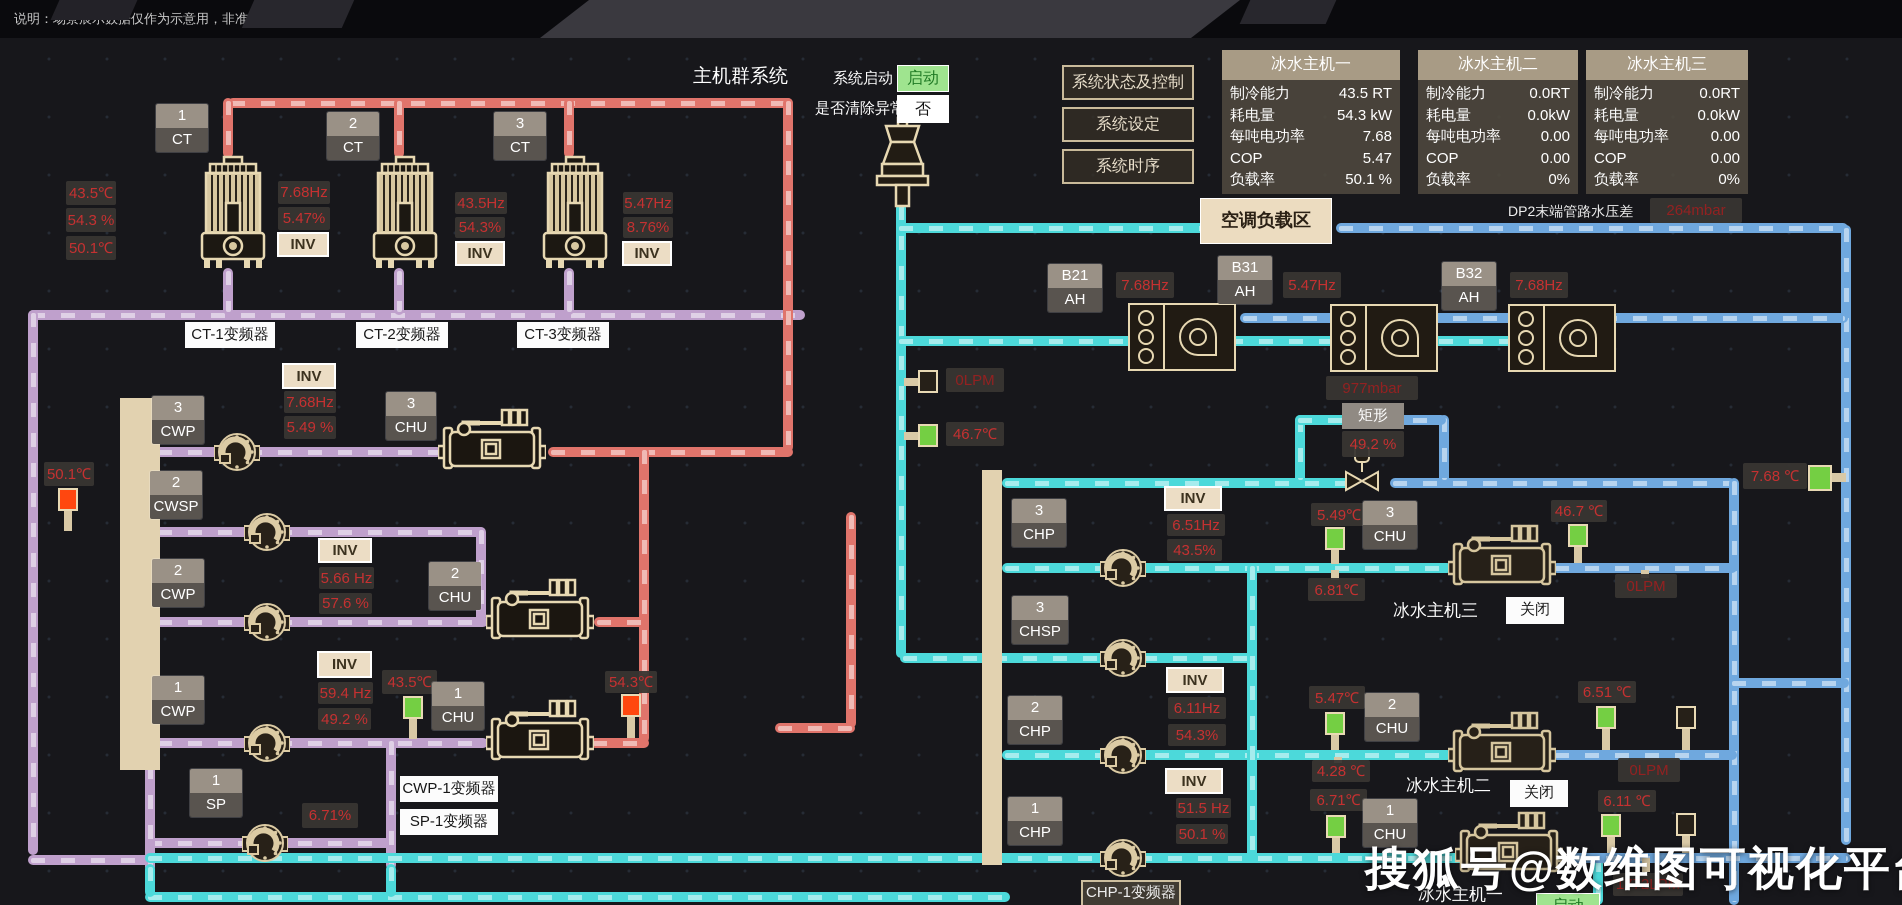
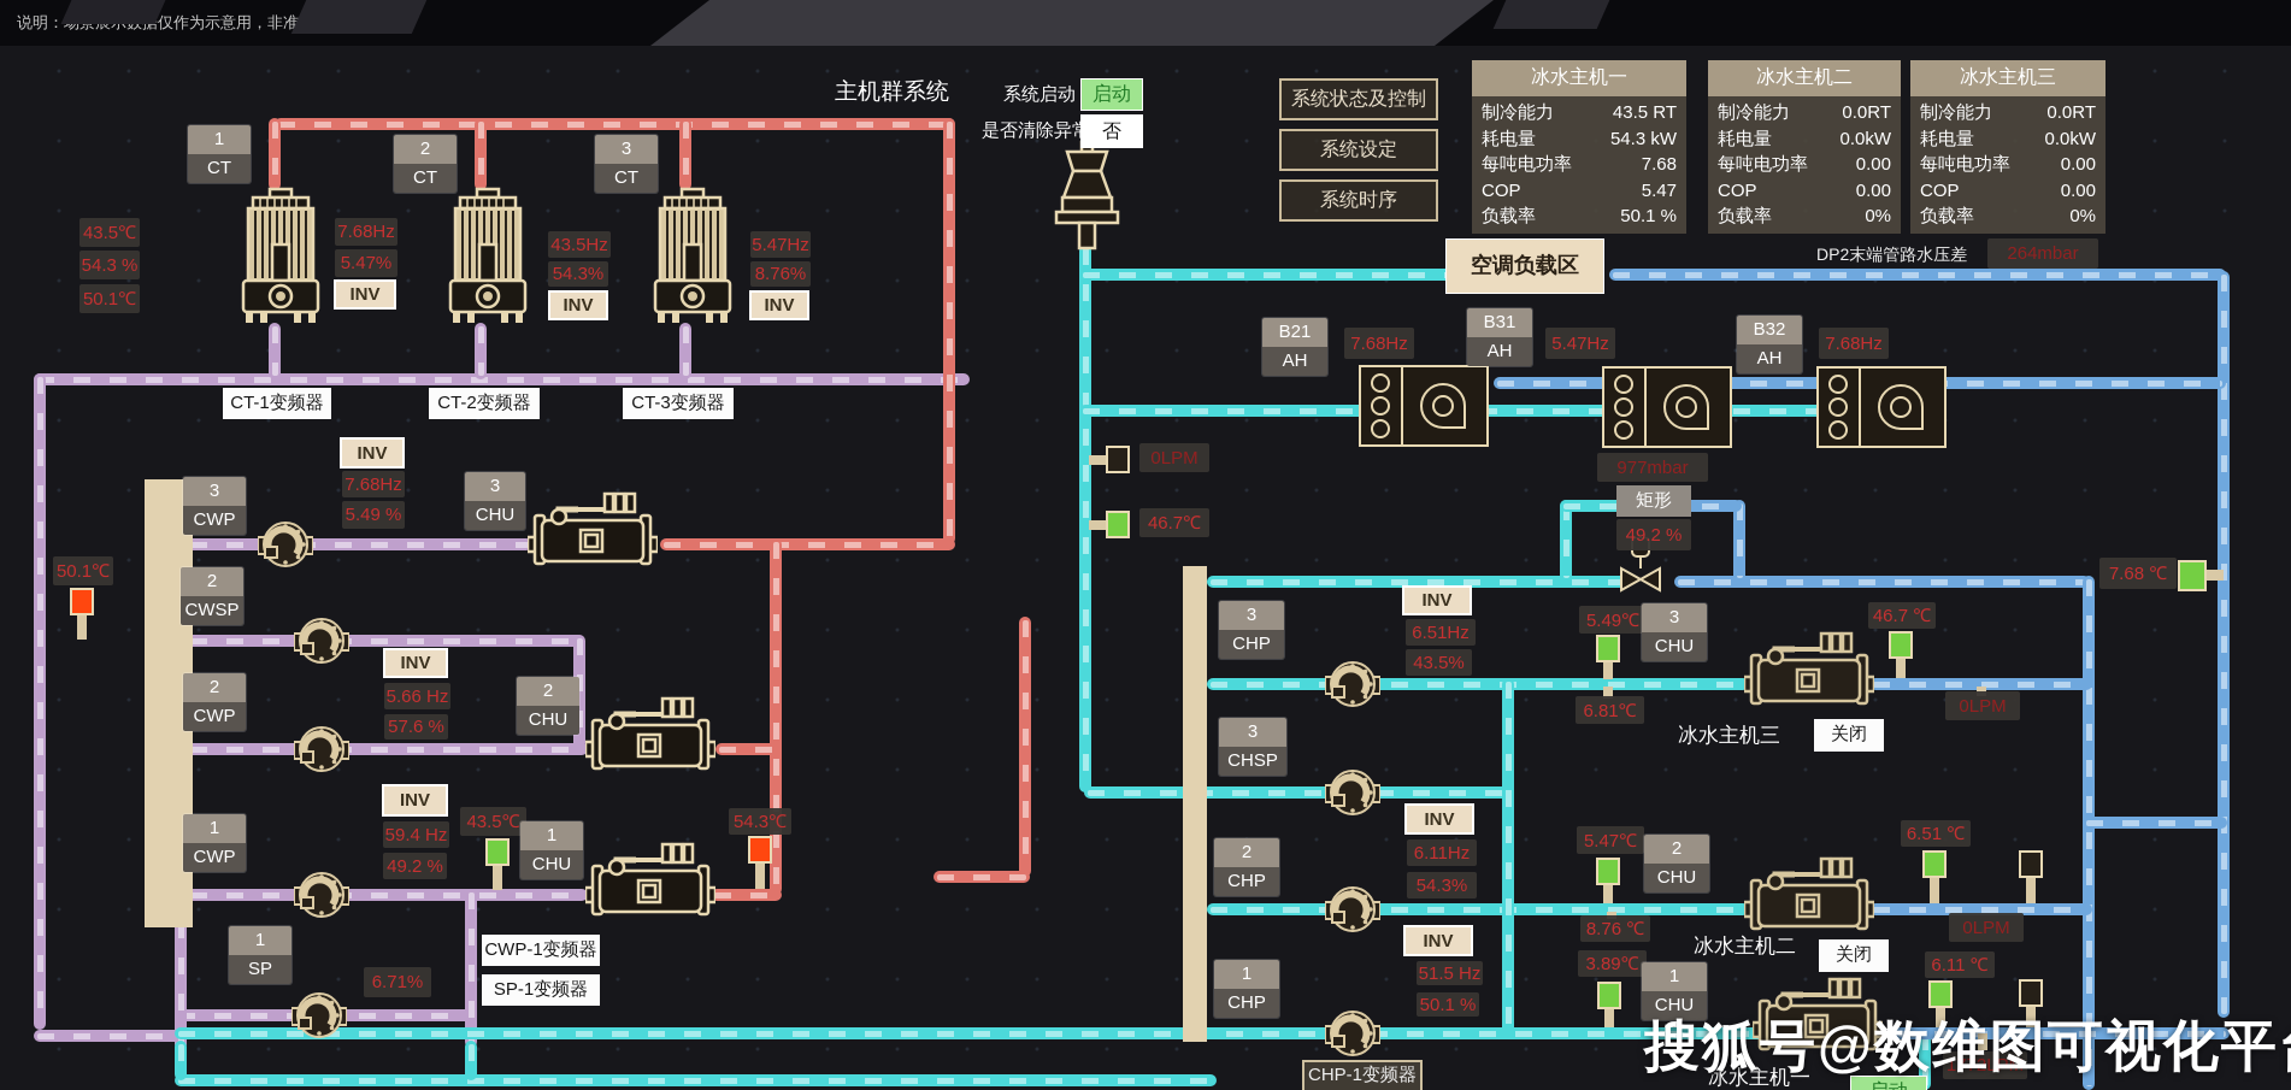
  主机群系统
  系统启动
  启动
  是否清除异
  否
  系统状态及控制
  系统设定
  系统时序
  冰水主机一
  制冷能力
  43.5 RT
  耗电量
  54.3 kW
  每吨电功率
  7.68
  COP
  5.47
  负载率
  50.1 %
  冰水主机二
  制冷能力
  0.0RT
  耗电量
  0.0kW
  每吨电功率
  0.00
  COP
  0.00
  负载率
  0%
  冰水主机三
  制冷能力
  0.0RT
  耗电量
  0.0kW
  每吨电功率
  0.00
  COP
  0.00
  负载率
  0%
  空调负载区
  DP2末端管路水压差
  264mbar
  1
  CT
  2
  CT
  3
  CT
  43.5℃
  54.3 %
  50.1℃
  7.68Hz
  5.47%
  INV
  43.5Hz
  54.3%
  INV
  5.47Hz
  8.76%
  INV
  CT-1变频器
  CT-2变频器
  CT-3变频器
  INV
  7.68Hz
  5.49 %
  3
  CWP
  50.1℃
  2
  CWSP
  2
  CWP
  INV
  5.66 Hz
  57.6 %
  1
  CWP
  INV
  59.4 Hz
  49.2 %
  43.5℃
  1
  SP
  6.71%
  CWP-1变频器
  SP-1变频器
  3
  CHU
  2
  CHU
  1
  CHU
  54.3℃
  B21
  AH
  B31
  AH
  B32
  AH
  7.68Hz
  5.47Hz
  7.68Hz
  0LPM
  46.7℃
  977mbar
  矩形
  49.2 %
  3
  CHP
  INV
  6.51Hz
  43.5%
  5.49℃
  3
  CHU
  6.81℃
  46.7 ℃
  0LPM
  冰水主机三
  关闭
  3
  CHSP
  2
  CHP
  INV
  6.11Hz
  54.3%
  5.47℃
  2
  CHU
- 4.28 ℃
+ 8.76 ℃
  6.51 ℃
  0LPM
  冰水主机二
  关闭
  1
  CHP
  INV
  51.5 Hz
  50.1 %
- 6.71℃
+ 3.89℃
  1
  CHU
  6.11 ℃
  1772LPM
  冰水主机一
  CHP-1变频器
  7.68 ℃
  搜狐号@数维图可视化平
